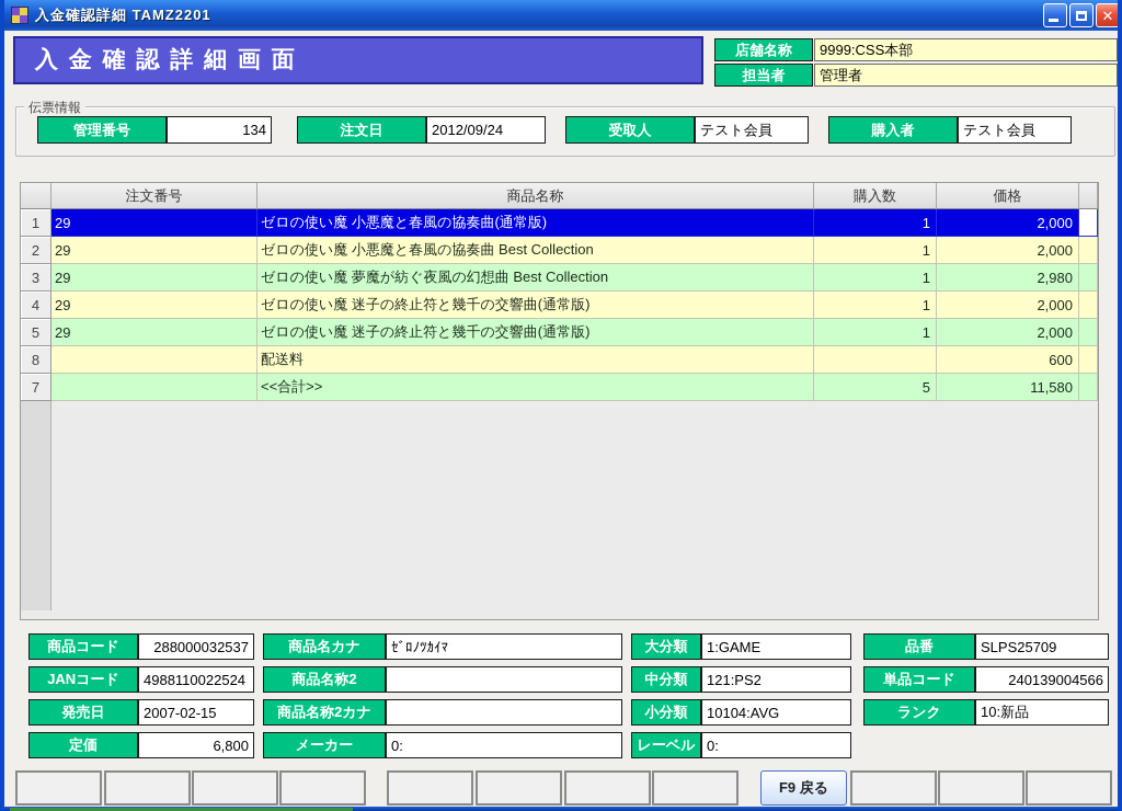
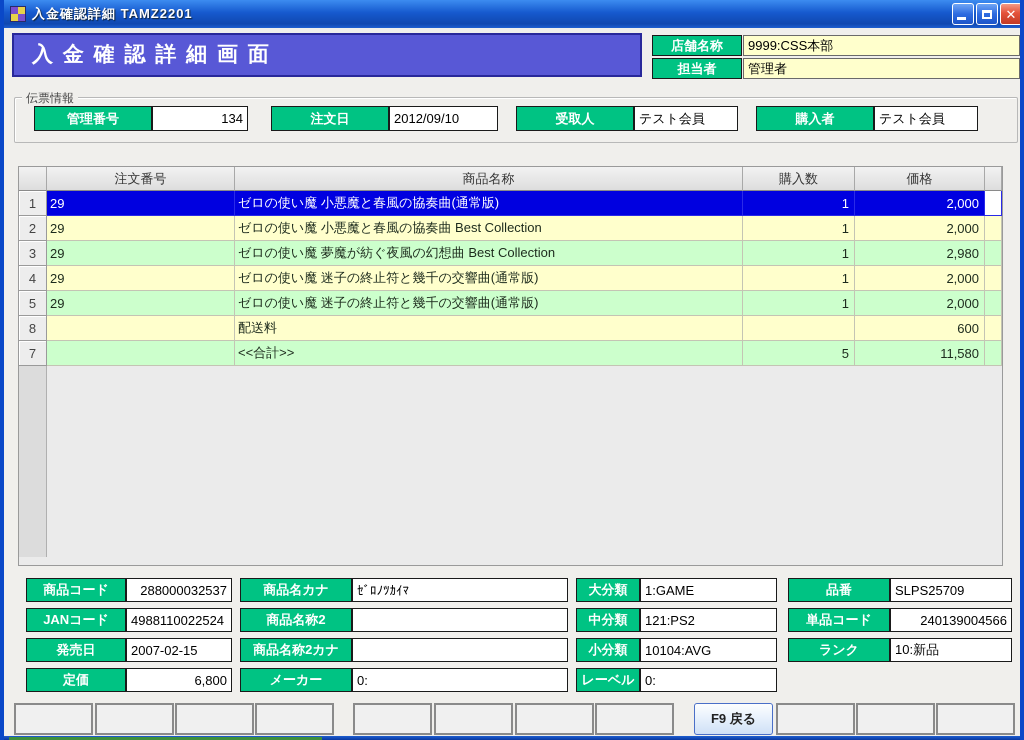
  入金確認詳細 TAMZ2201
  ✕
  入 金 確 認 詳 細 画 面
  店舗名称
  9999:CSS本部
  担当者
  管理者
  伝票情報
  管理番号
  134
  注文日
- 2012/09/24
+ 2012/09/10
  受取人
  テスト会員
  購入者
  テスト会員
  注文番号
  商品名称
  購入数
  価格
  1
  29
  ゼロの使い魔 小悪魔と春風の協奏曲(通常版)
  1
  2,000
  2
  29
  ゼロの使い魔 小悪魔と春風の協奏曲 Best Collection
  1
  2,000
  3
  29
  ゼロの使い魔 夢魔が紡ぐ夜風の幻想曲 Best Collection
  1
  2,980
  4
  29
  ゼロの使い魔 迷子の終止符と幾千の交響曲(通常版)
  1
  2,000
  5
  29
  ゼロの使い魔 迷子の終止符と幾千の交響曲(通常版)
  1
  2,000
  8
  配送料
  600
  7
  <<合計>>
  5
  11,580
  商品コード
  288000032537
  商品名カナ
  ｾﾞﾛﾉﾂｶｲﾏ
  大分類
  1:GAME
  品番
  SLPS25709
  JANコード
  4988110022524
  商品名称2
  中分類
  121:PS2
  単品コード
  240139004566
  発売日
  2007-02-15
  商品名称2カナ
  小分類
  10104:AVG
  ランク
  10:新品
  定価
  6,800
  メーカー
  0:
  レーベル
  0:
  F9 戻る
